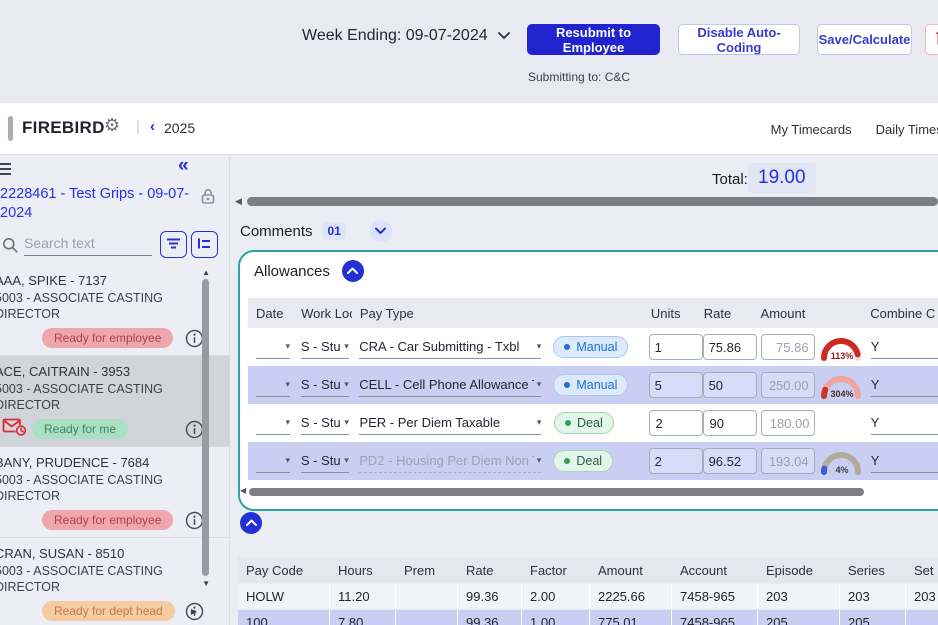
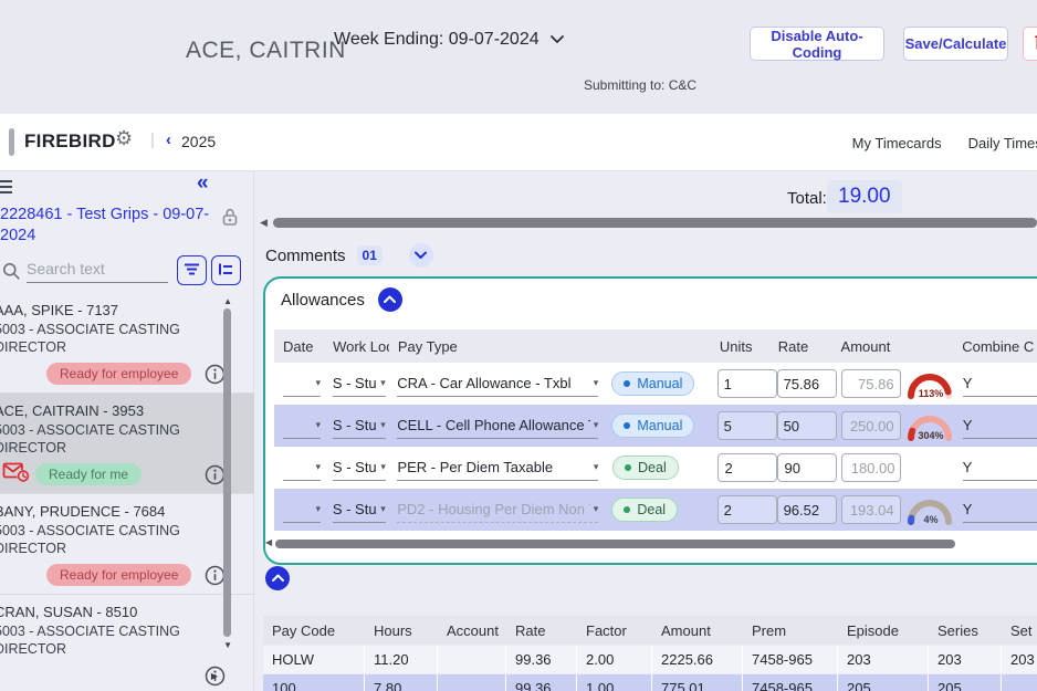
+ ACE, CAITRIN
  Week Ending: 09-07-2024
- Resubmit to Employee
  Disable Auto-Coding
  Save/Calculate
  Submitting to: C&C
  FIREBIRD
  ⚙
  |
  ‹
  2025
  My Timecards
  Daily Time
  «
  2228461 - Test Grips - 09-07-2024
  Search text
  AA, SPIKE - 7137
  003 - ASSOCIATE CASTING IRECTOR
  Ready for employee
  CE, CAITRAIN - 3953
  003 - ASSOCIATE CASTING IRECTOR
  Ready for me
  ANY, PRUDENCE - 7684
  003 - ASSOCIATE CASTING IRECTOR
  Ready for employee
  RAN, SUSAN - 8510
  003 - ASSOCIATE CASTING IRECTOR
- Ready for dept head
  ▲
  ▼
  ▶
  Total:
  19.00
  ◀
  Comments
  01
  Allowances
  Date
  Work Lo
  Pay Type
  Units
  Rate
  Amount
  Combine C
  ▾
  ▾
- CRA - Car Submitting - Txbl
+ CRA - Car Allowance - Txbl
  ▾
  Manual
  1
  75.86
  75.86
  113%
  Y
  ▾
  ▾
  CELL - Cell Phone Allowance
  ▾
  Manual
  5
  50
  250.00
  304%
  Y
  ▾
  ▾
  PER - Per Diem Taxable
  ▾
  Deal
  2
  90
  180.00
  Y
  ▾
  ▾
  PD2 - Housing Per Diem Non
  ▾
  Deal
  2
  96.52
  193.04
  4%
  Y
  ◀
  Pay Code
  Hours
- Prem
+ Account
  Rate
  Factor
  Amount
- Account
+ Prem
  Episode
  Series
  Set
  HOLW
  11.20
  99.36
  2.00
  2225.66
  7458-965
  203
  203
  203
  100
  7.80
  99.36
  1.00
  775.01
  7458-965
  205
  205
